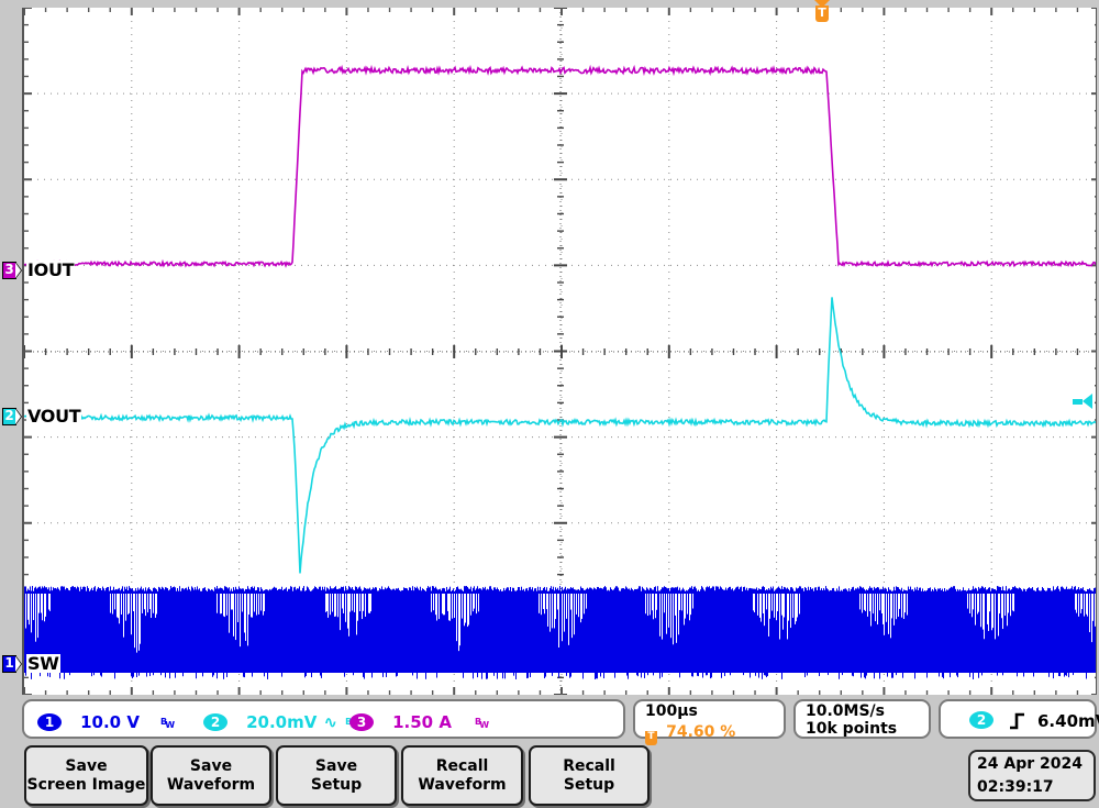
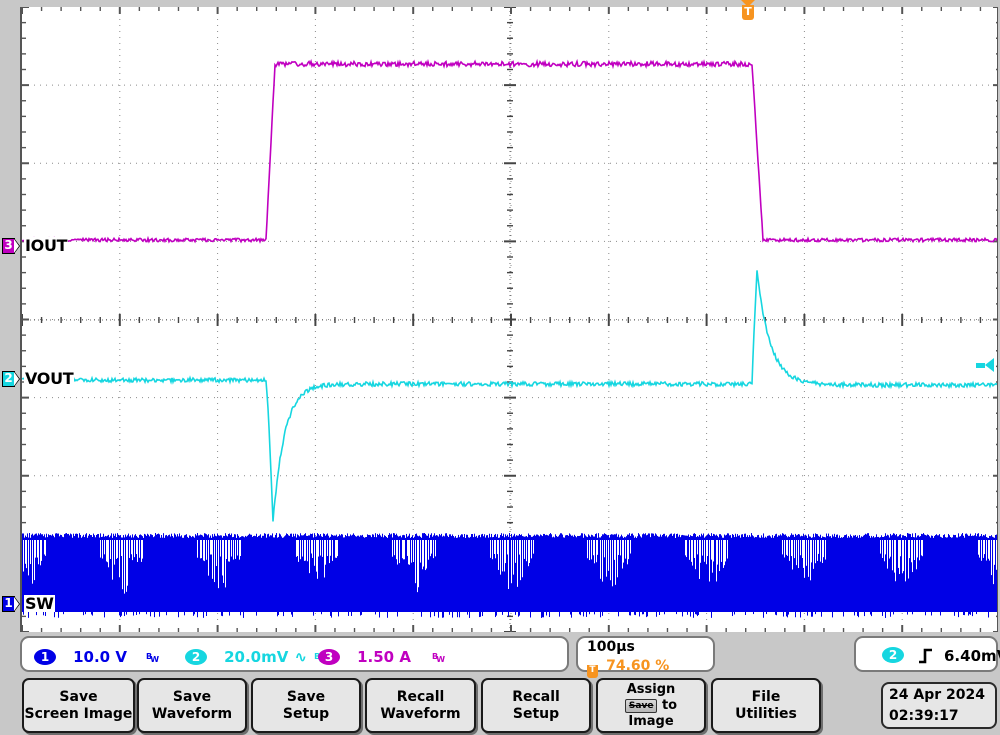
  3
  IOUT
  2
  VOUT
  1
  SW
  T
  1 10.0 V BW
  2 20.0mV ∿ B
  3 1.50 A BW
  100µs
  T 74.60 %
- 10.0MS/s
- 10k points
  2
  6.40m
  Save
  Screen Image
  Save
  Waveform
  Save
  Setup
  Recall
  Waveform
  Recall
  Setup
+ Assign
+ Save to
+ Image
+ File
+ Utilities
  24 Apr 2024
  02:39:17
